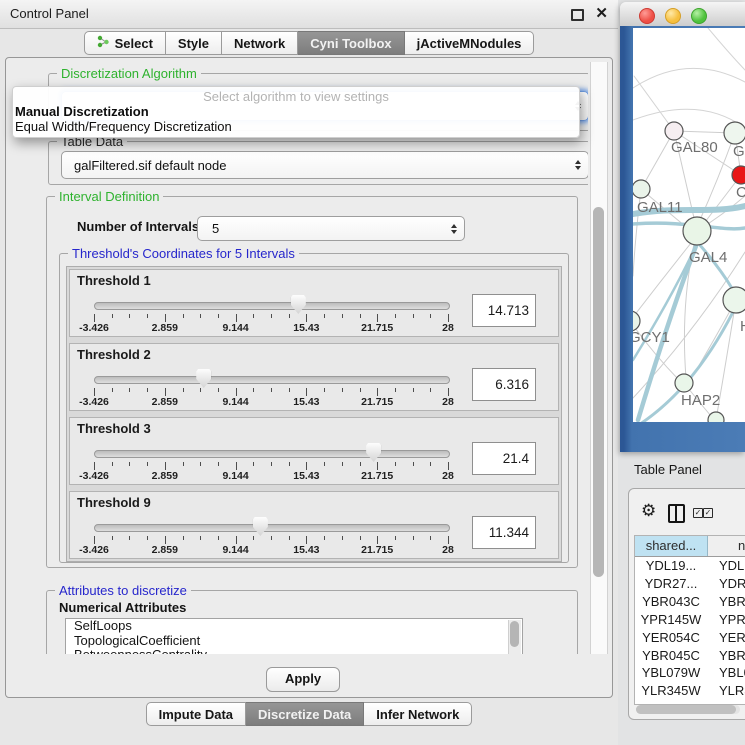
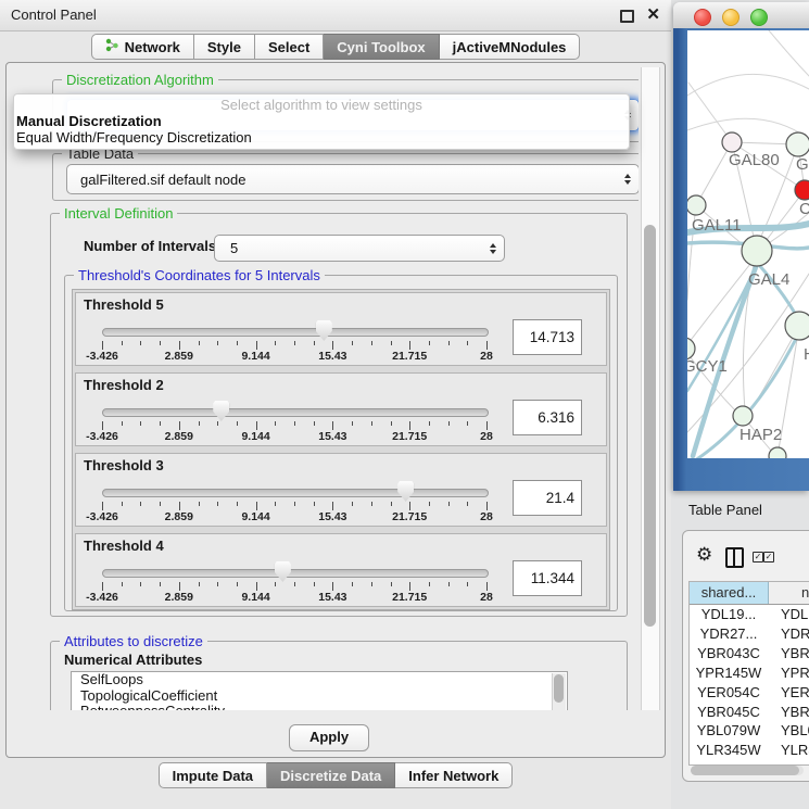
  Control Panel
  ✕
- Select
+ Network
  Style
- Network
+ Select
  Cyni Toolbox
  jActiveMNodules
  Discretization Algorithm
  Table Data
  galFiltered.sif default node
  Interval Definition
  Number of Intervals
  5
  Threshold's Coordinates for 5 Intervals
- Threshold 1
+ Threshold 5
  -3.426
  2.859
  9.144
  15.43
  21.715
  28
  14.713
  Threshold 2
  -3.426
  2.859
  9.144
  15.43
  21.715
  28
  6.316
  Threshold 3
  -3.426
  2.859
  9.144
  15.43
  21.715
  28
  21.4
- Threshold 9
+ Threshold 4
  -3.426
  2.859
  9.144
  15.43
  21.715
  28
  11.344
  Attributes to discretize
  Numerical Attributes
  SelfLoops
  TopologicalCoefficient
  Select algorithm to view settings
  Manual Discretization
  Equal Width/Frequency Discretization
  Apply
  Impute Data
  Discretize Data
  Infer Network
  GAL80
  G
  C
  GAL11
  GAL4
  GCY1
  HAP2
  Table Panel
  ⚙
  ✓
  ✓
  shared...
  n
  YDL19...
  YDL
  YDR27...
  YDR
  YBR043C
  YBR
  YPR145W
  YPR
  YER054C
  YER
  YBR045C
  YBR
  YBL079W
  YBL
  YLR345W
  YLR
